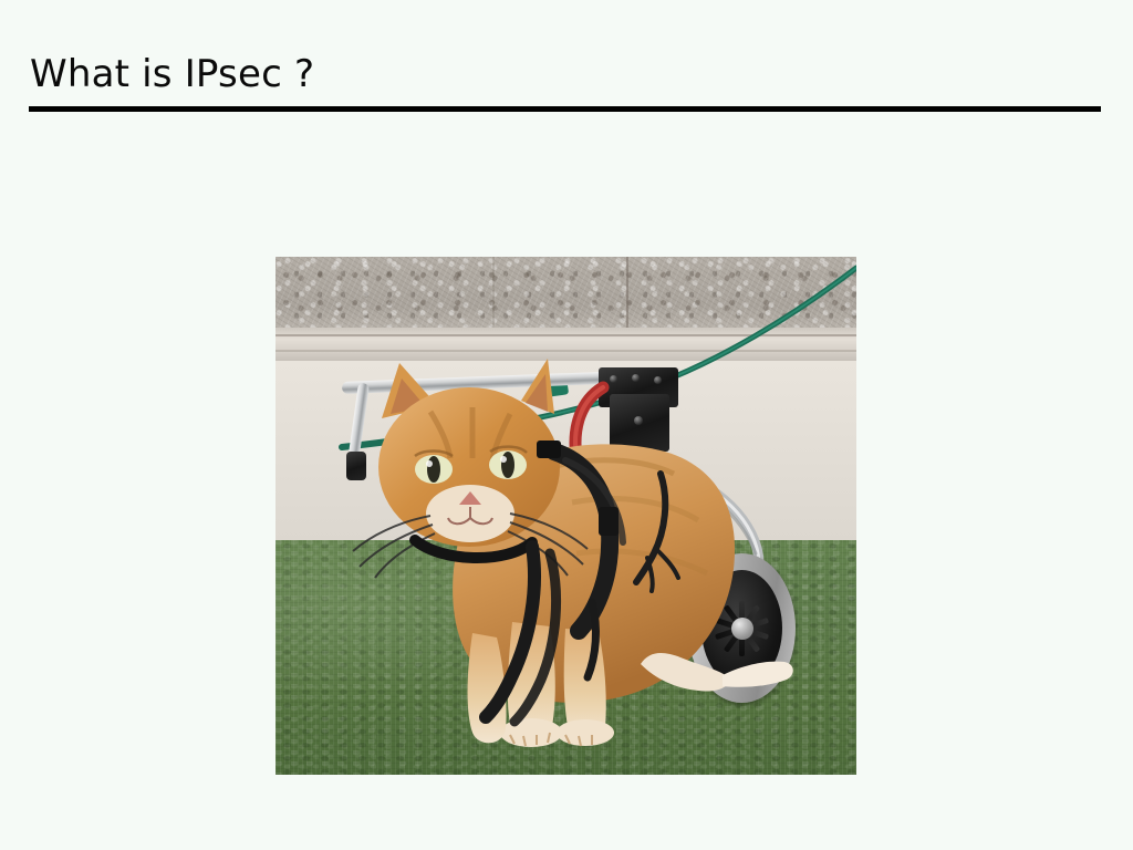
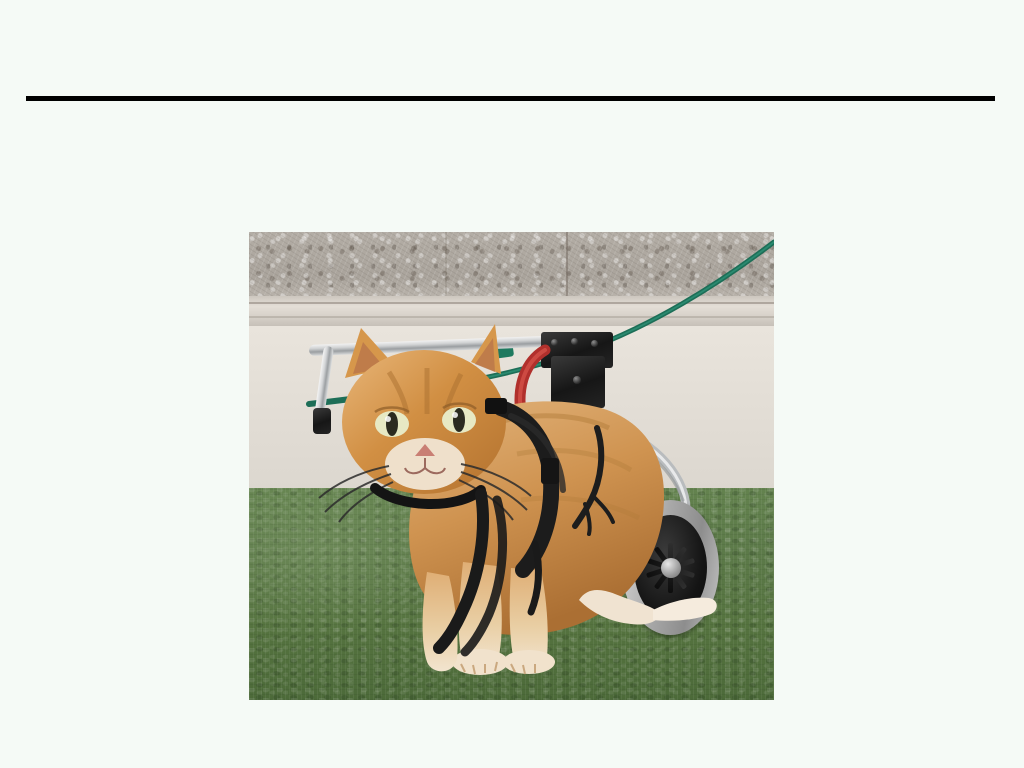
- What is IPsec ?
